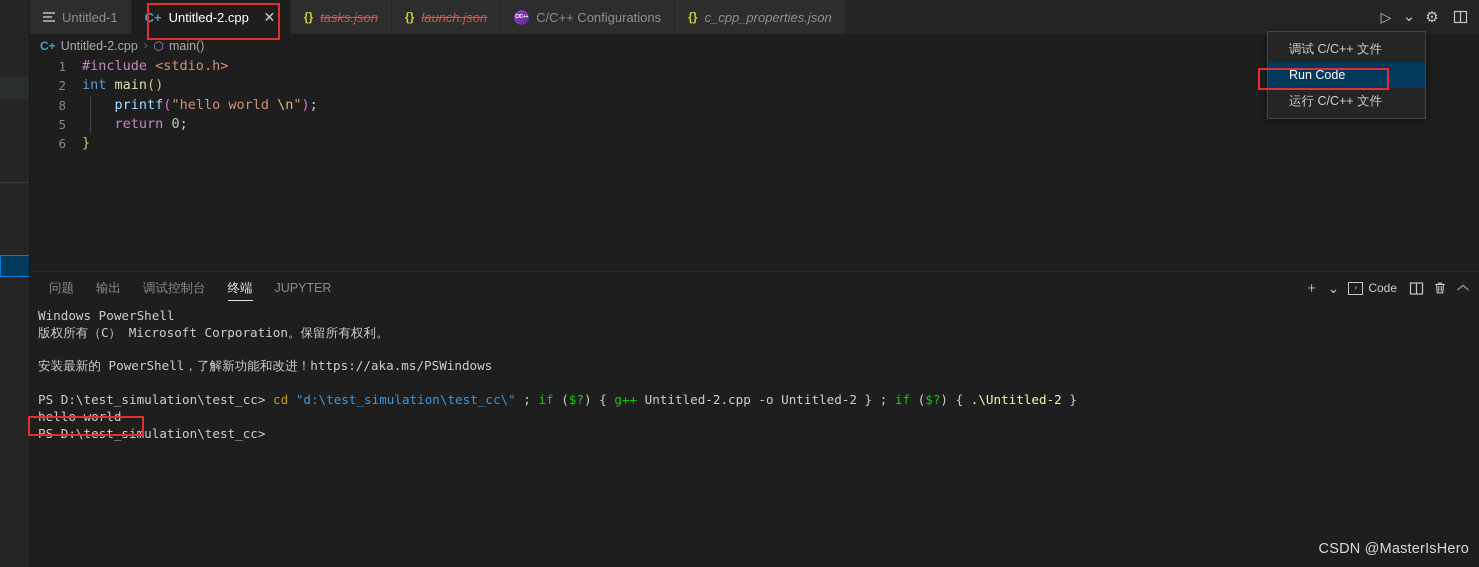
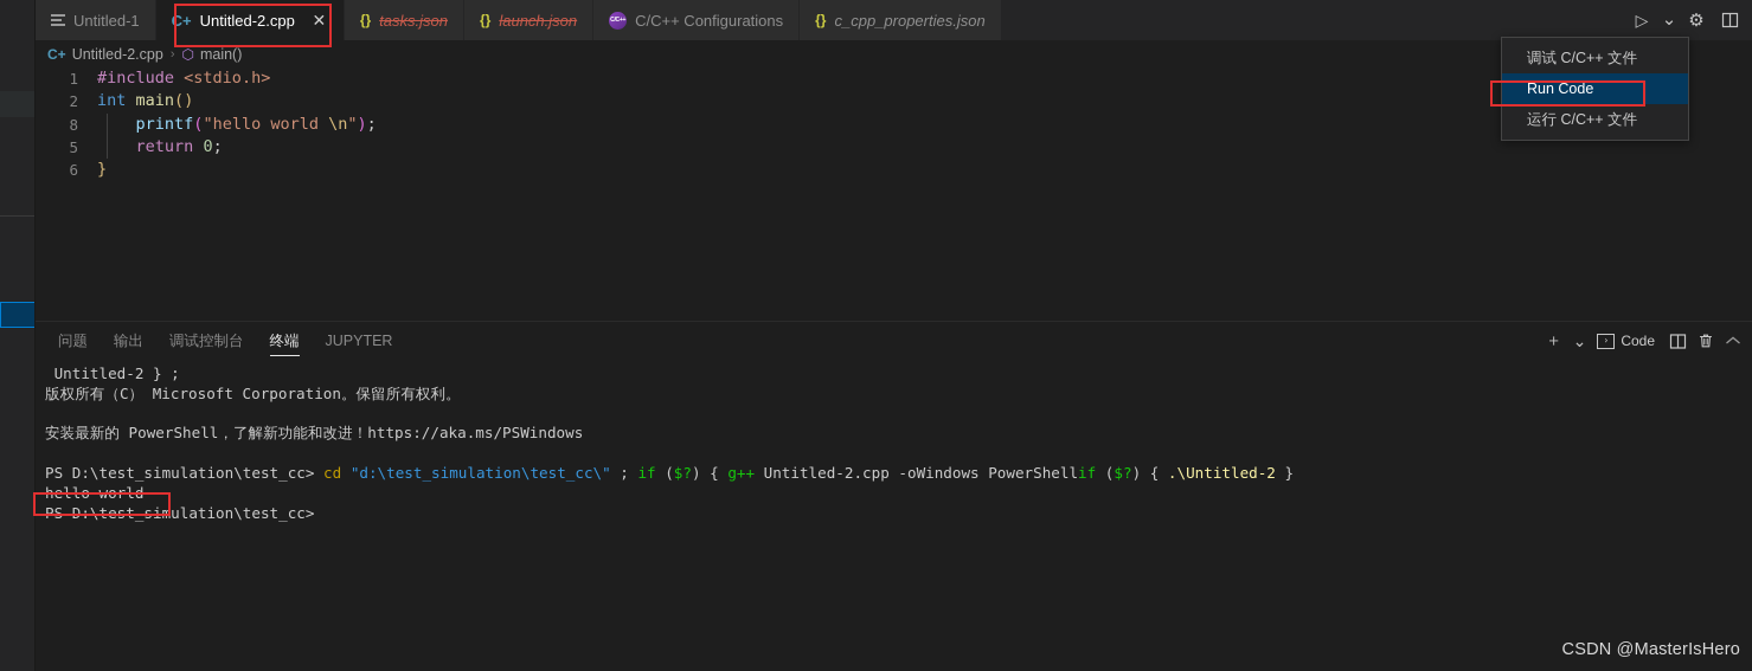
  Untitled-1
  C+
  Untitled-2.cpp
  ✕
  {}
  tasks.json
  {}
  launch.json
  C/C++ Configurations
  {}
  c_cpp_properties.json
  ▷
  ⌄
  ⚙
  C+
  Untitled-2.cpp
  ›
  ⬡
  main()
  1
  #include <stdio.h>
  2
  int main()
  8
  printf("hello world \n");
  5
  return 0;
  6
  }
  调试 C/C++ 文件
  Run Code
  运行 C/C++ 文件
  问题
  输出
  调试控制台
  终端
  JUPYTER
  ＋
  ⌄
  ›
  Code
- Windows PowerShell
+ Untitled-2 } ;
  版权所有（C） Microsoft Corporation。保留所有权利。
  安装最新的 PowerShell，了解新功能和改进！https://aka.ms/PSWindows
- PS D:\test_simulation\test_cc> cd "d:\test_simulation\test_cc\" ; if ($?) { g++ Untitled-2.cpp -o Untitled-2 } ; if ($?) { .\Untitled-2 }
+ PS D:\test_simulation\test_cc> cd "d:\test_simulation\test_cc\" ; if ($?) { g++ Untitled-2.cpp -oWindows PowerShellif ($?) { .\Untitled-2 }
  hello world
  PS D:\test_simulation\test_cc>
  CSDN @MasterIsHero
